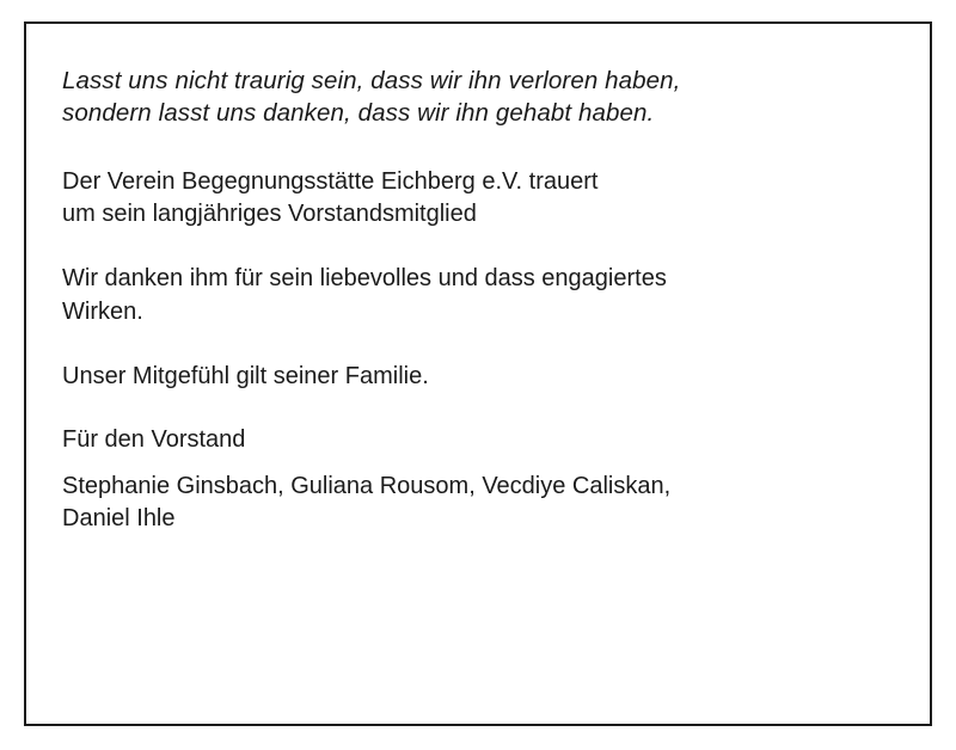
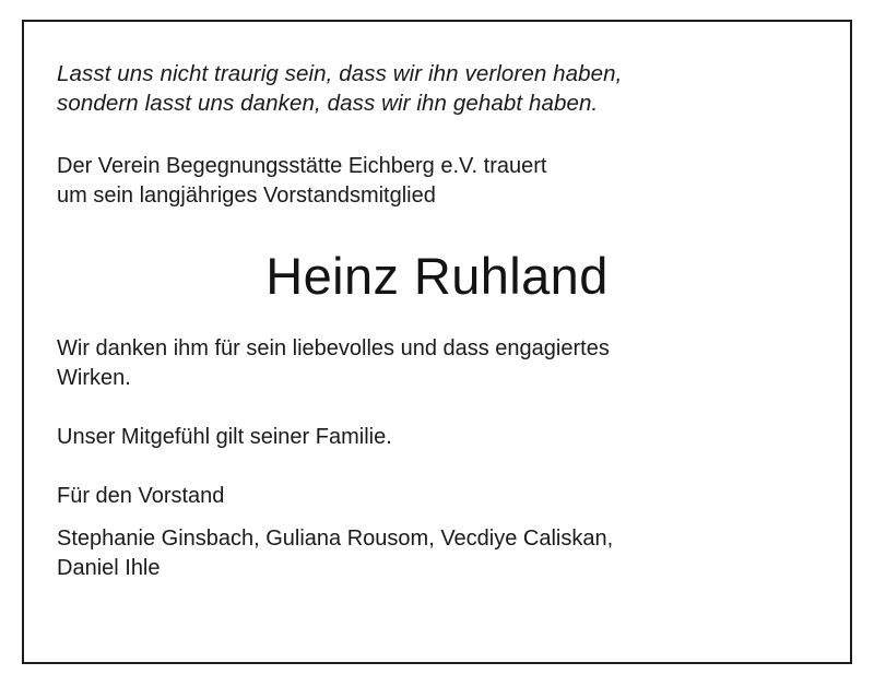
  Lasst uns nicht traurig sein, dass wir ihn verloren haben,
  sondern lasst uns danken, dass wir ihn gehabt haben.
  Der Verein Begegnungsstätte Eichberg e.V. trauert
  um sein langjähriges Vorstandsmitglied
+ Heinz Ruhland
  Wir danken ihm für sein liebevolles und dass engagiertes
  Wirken.
  Unser Mitgefühl gilt seiner Familie.
  Für den Vorstand
  Stephanie Ginsbach, Guliana Rousom, Vecdiye Caliskan,
  Daniel Ihle
